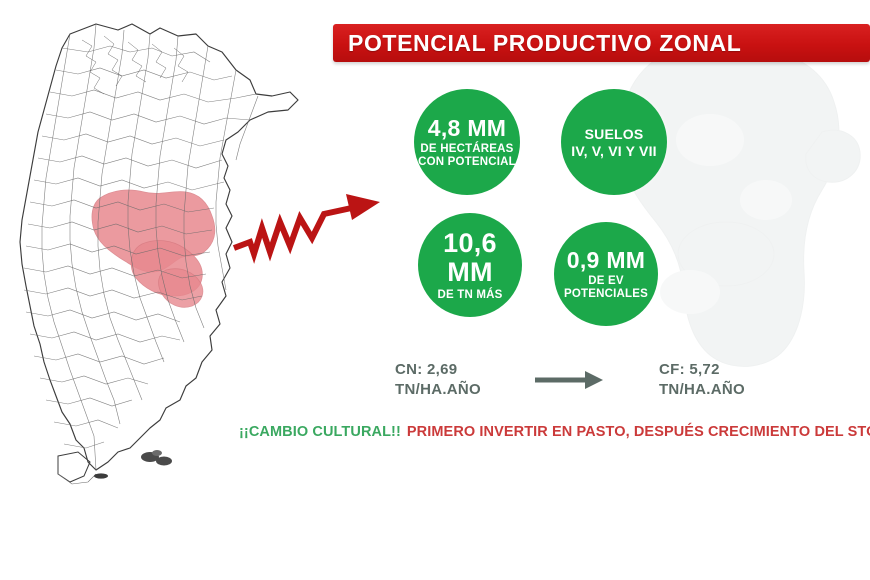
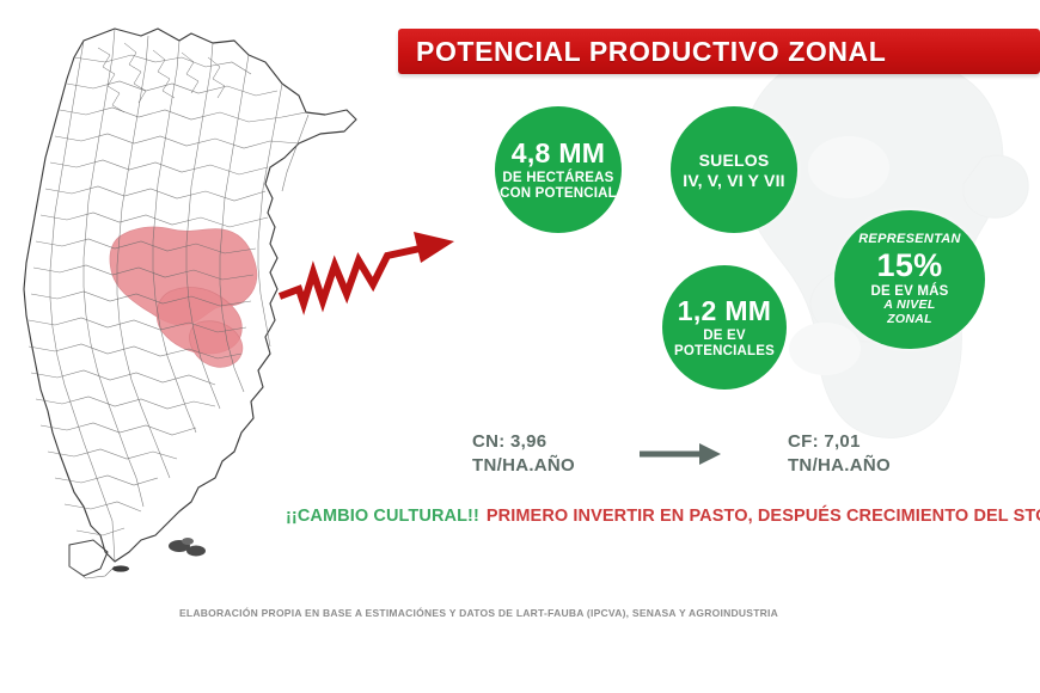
  POTENCIAL PRODUCTIVO ZONAL
  4,8 MM
  DE HECTÁREAS
  CON POTENCIAL
  SUELOS
  IV, V, VI Y VII
- 10,6
- MM
- DE TN MÁS
- 0,9 MM
+ 1,2 MM
  DE EV
  POTENCIALES
+ REPRESENTAN
+ 15%
+ DE EV MÁS
+ A NIVEL
+ ZONAL
- CN: 2,69
+ CN: 3,96
  TN/HA.AÑO
- CF: 5,72
+ CF: 7,01
  TN/HA.AÑO
  ¡¡CAMBIO CULTURAL!! PRIMERO INVERTIR EN PASTO, DESPUÉS CRECIMIENTO DEL ST
+ ELABORACIÓN PROPIA EN BASE A ESTIMACIÓNES Y DATOS DE LART-FAUBA (IPCVA), SENASA Y AGROINDUSTRIA
